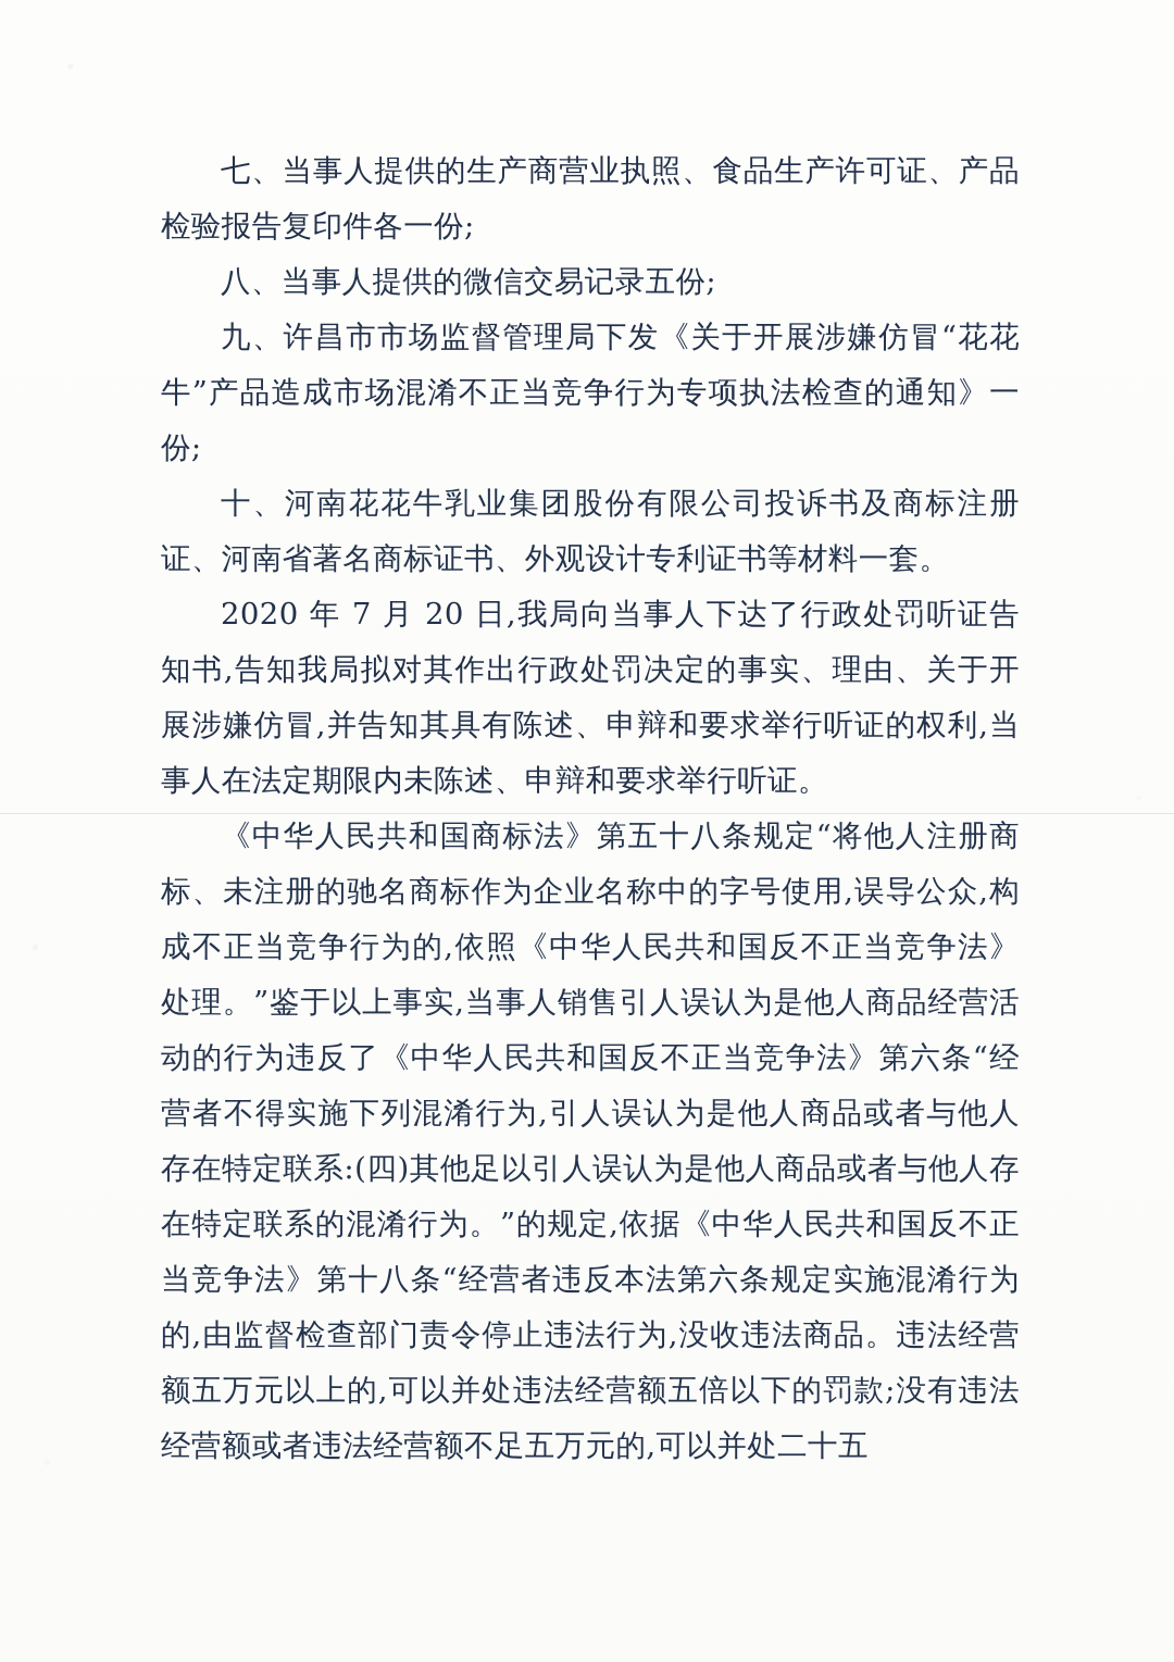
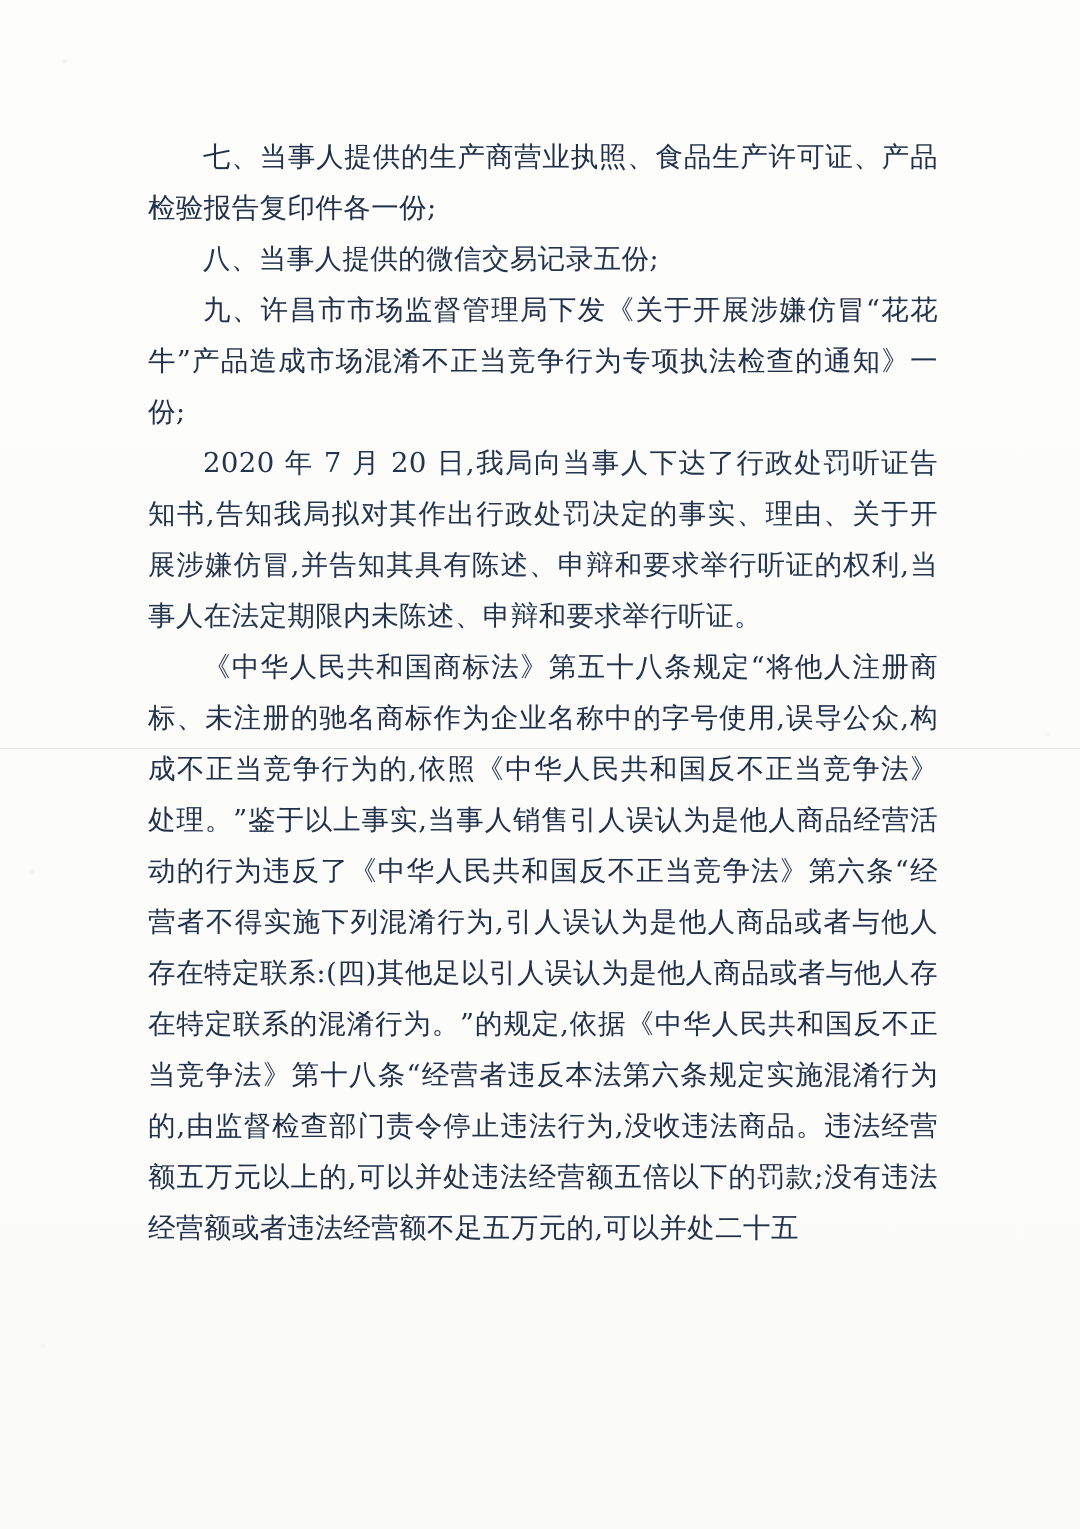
  七、当事人提供的生产商营业执照、食品生产许可证、产品检验报告复印件各一份;
  八、当事人提供的微信交易记录五份;
  九、许昌市市场监督管理局下发《关于开展涉嫌仿冒“花花牛”产品造成市场混淆不正当竞争行为专项执法检查的通知》一份;
- 十、河南花花牛乳业集团股份有限公司投诉书及商标注册证、河南省著名商标证书、外观设计专利证书等材料一套。
  2020 年 7 月 20 日,我局向当事人下达了行政处罚听证告知书,告知我局拟对其作出行政处罚决定的事实、理由、关于开展涉嫌仿冒,并告知其具有陈述、申辩和要求举行听证的权利,当事人在法定期限内未陈述、申辩和要求举行听证。
  《中华人民共和国商标法》第五十八条规定“将他人注册商标、未注册的驰名商标作为企业名称中的字号使用,误导公众,构成不正当竞争行为的,依照《中华人民共和国反不正当竞争法》处理。”鉴于以上事实,当事人销售引人误认为是他人商品经营活动的行为违反了《中华人民共和国反不正当竞争法》第六条“经营者不得实施下列混淆行为,引人误认为是他人商品或者与他人存在特定联系:(四)其他足以引人误认为是他人商品或者与他人存在特定联系的混淆行为。”的规定,依据《中华人民共和国反不正当竞争法》第十八条“经营者违反本法第六条规定实施混淆行为的,由监督检查部门责令停止违法行为,没收违法商品。违法经营额五万元以上的,可以并处违法经营额五倍以下的罚款;没有违法经营额或者违法经营额不足五万元的,可以并处二十五
